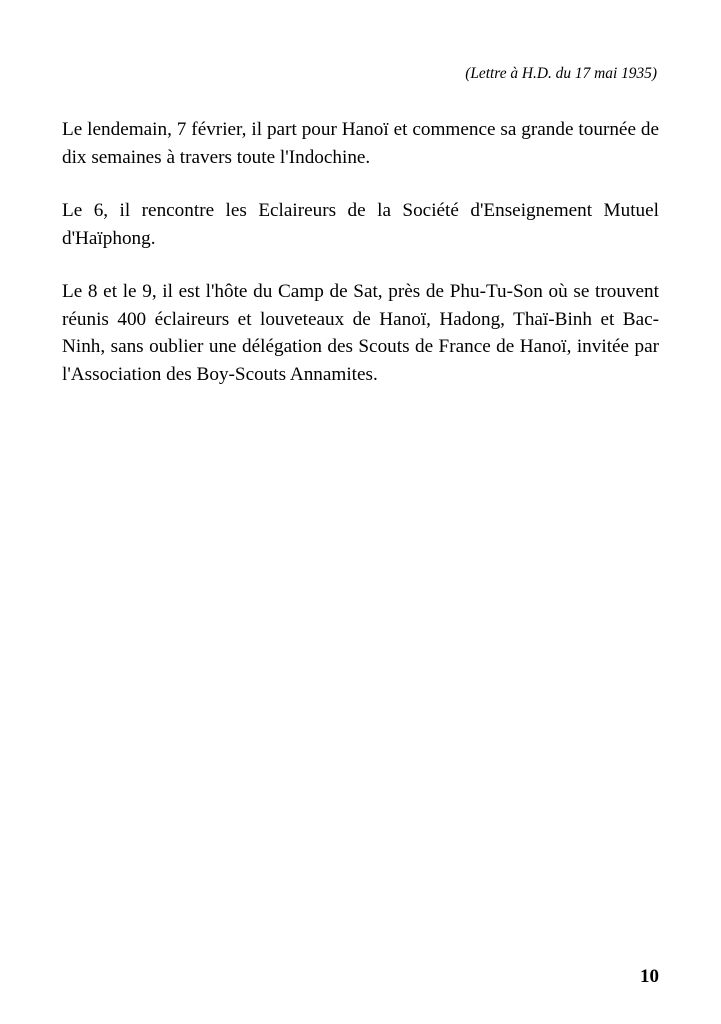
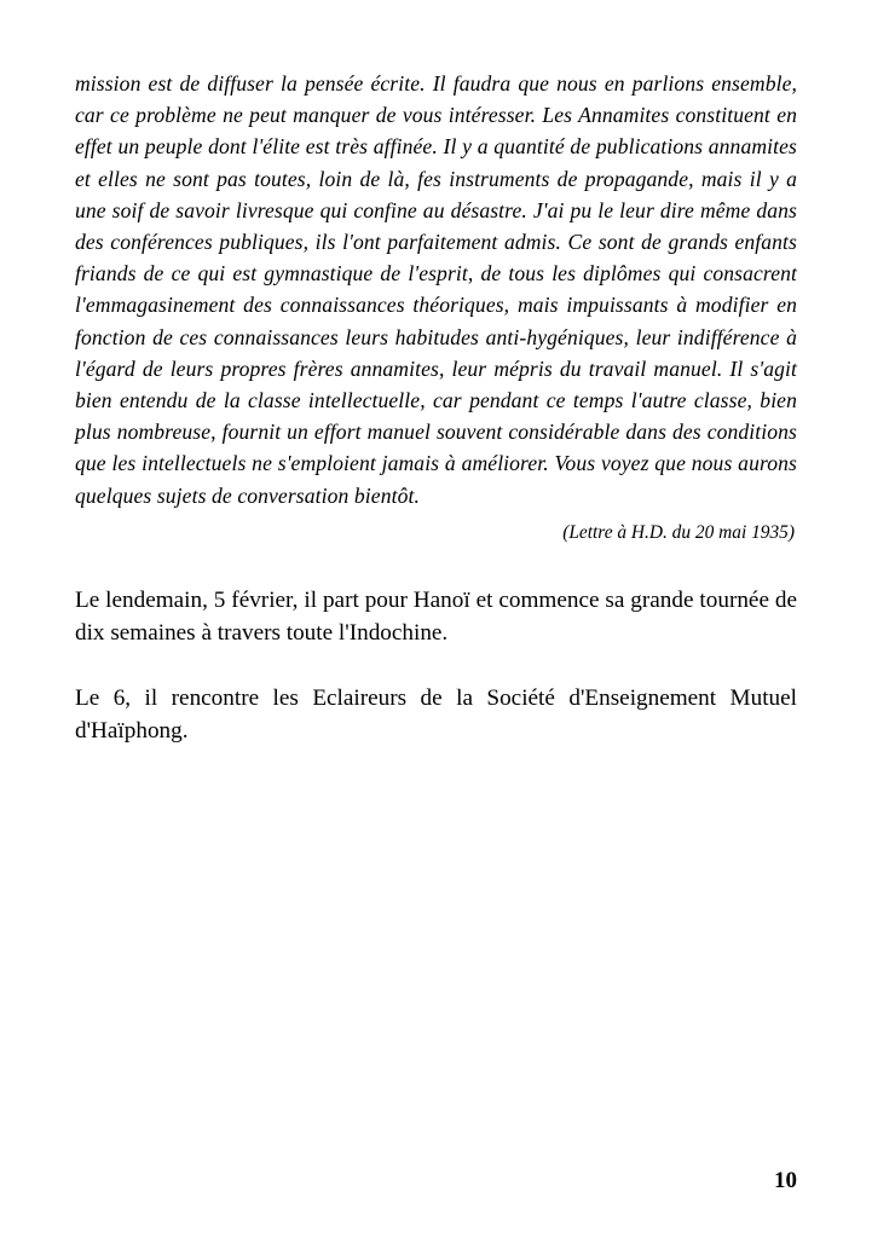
+ mission est de diffuser la pensée écrite. Il faudra que nous en parlions ensemble, car ce problème ne peut manquer de vous intéresser. Les Annamites constituent en effet un peuple dont l'élite est très affinée. Il y a quantité de publications annamites et elles ne sont pas toutes, loin de là, fes instruments de propagande, mais il y a une soif de savoir livresque qui confine au désastre. J'ai pu le leur dire même dans des conférences publiques, ils l'ont parfaitement admis. Ce sont de grands enfants friands de ce qui est gymnastique de l'esprit, de tous les diplômes qui consacrent l'emmagasinement des connaissances théoriques, mais impuissants à modifier en fonction de ces connaissances leurs habitudes anti-hygéniques, leur indifférence à l'égard de leurs propres frères annamites, leur mépris du travail manuel. Il s'agit bien entendu de la classe intellectuelle, car pendant ce temps l'autre classe, bien plus nombreuse, fournit un effort manuel souvent considérable dans des conditions que les intellectuels ne s'emploient jamais à améliorer. Vous voyez que nous aurons quelques sujets de conversation bientôt.
- (Lettre à H.D. du 17 mai 1935)
+ (Lettre à H.D. du 20 mai 1935)
- Le lendemain, 7 février, il part pour Hanoï et commence sa grande tournée de dix semaines à travers toute l'Indochine.
+ Le lendemain, 5 février, il part pour Hanoï et commence sa grande tournée de dix semaines à travers toute l'Indochine.
  Le 6, il rencontre les Eclaireurs de la Société d'Enseignement Mutuel d'Haïphong.
- Le 8 et le 9, il est l'hôte du Camp de Sat, près de Phu-Tu-Son où se trouvent réunis 400 éclaireurs et louveteaux de Hanoï, Hadong, Thaï-Binh et Bac-Ninh, sans oublier une délégation des Scouts de France de Hanoï, invitée par l'Association des Boy-Scouts Annamites.
  10
